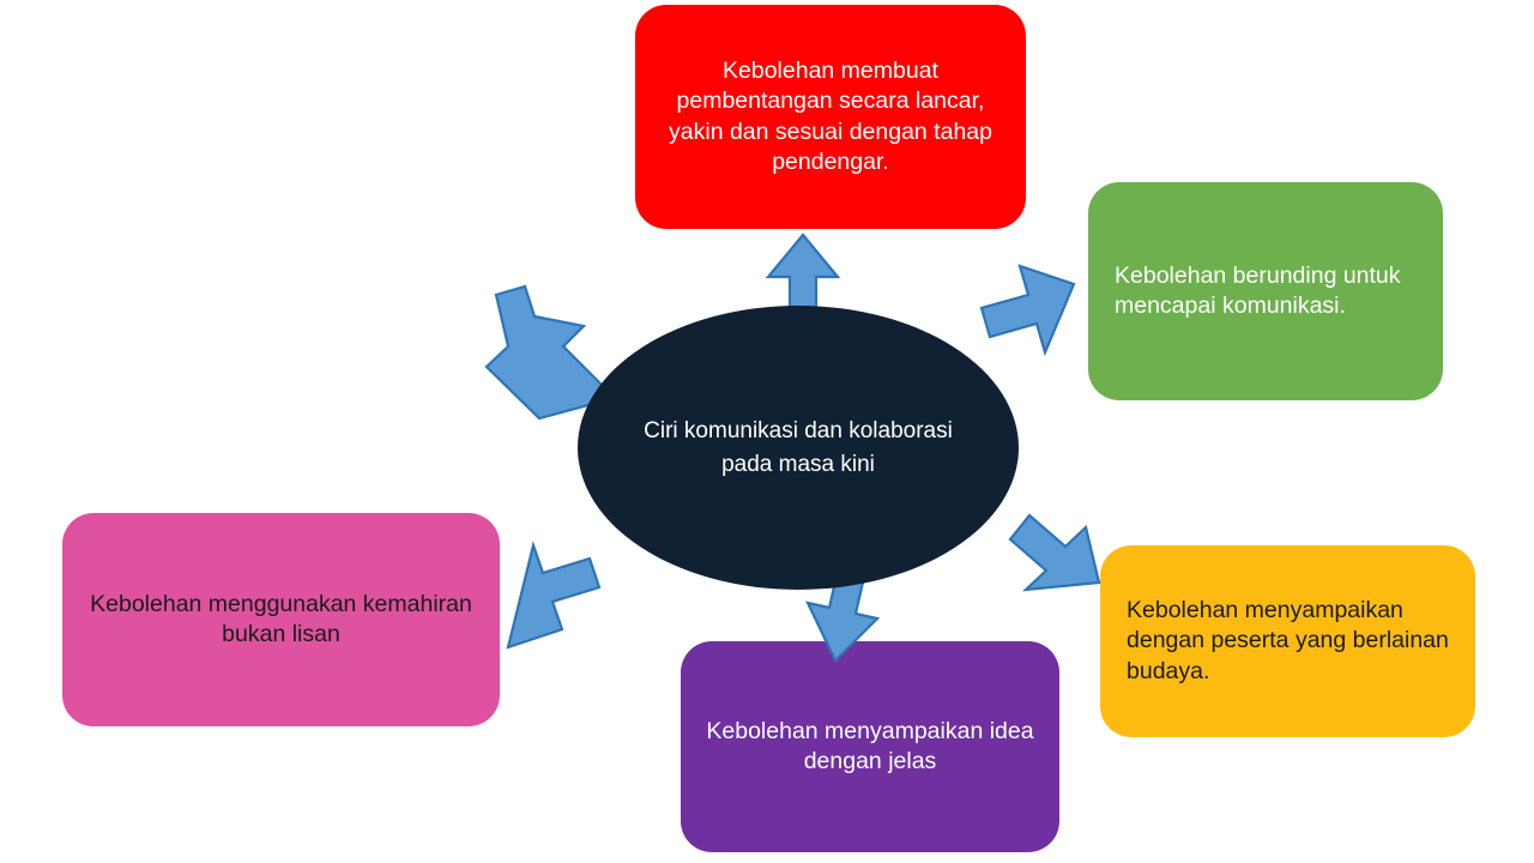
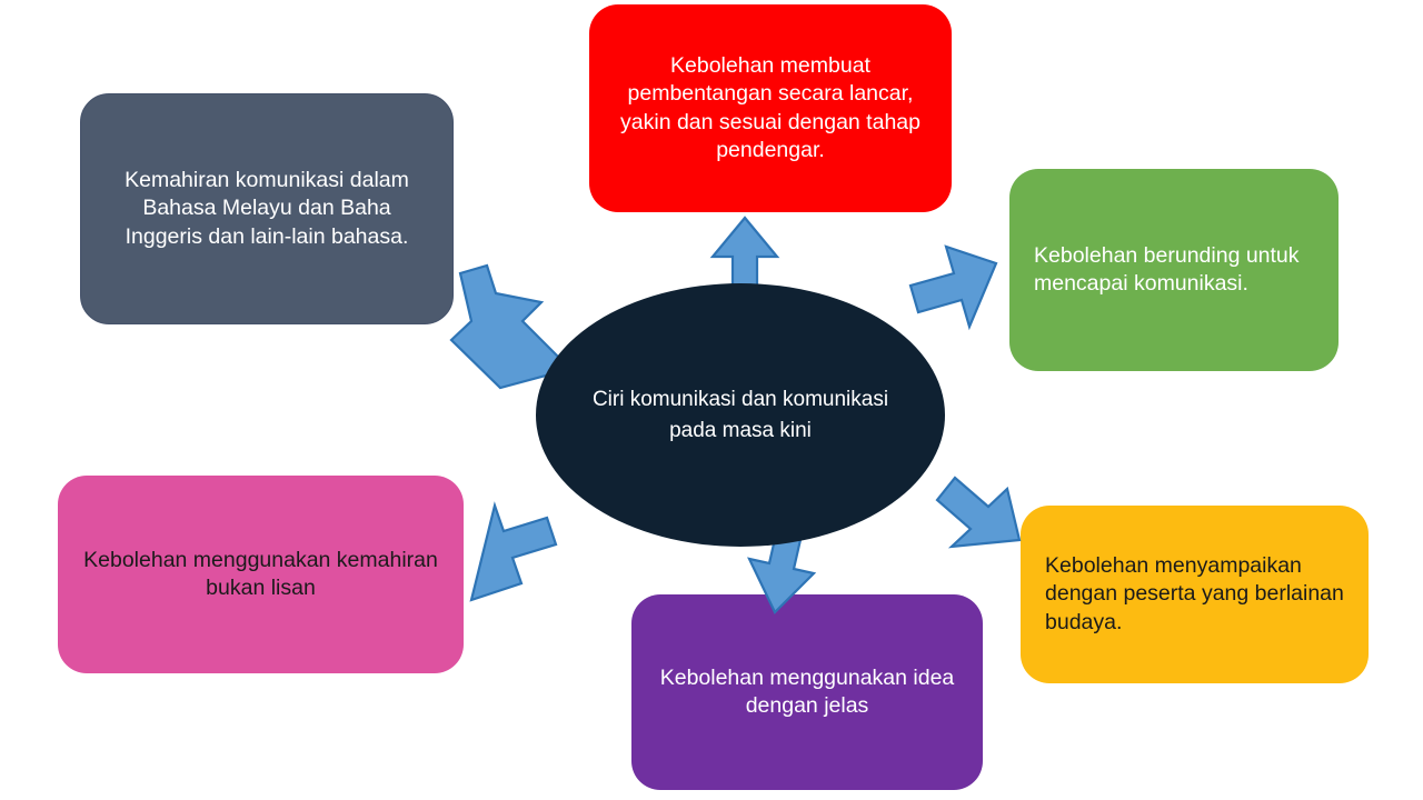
- Ciri komunikasi dan kolaborasi pada masa kini
+ Ciri komunikasi dan komunikasi pada masa kini
+ Kemahiran komunikasi dalam Bahasa Melayu dan Baha Inggeris dan lain-lain bahasa.
  Kebolehan membuat pembentangan secara lancar, yakin dan sesuai dengan tahap pendengar.
  Kebolehan berunding untuk mencapai komunikasi.
  Kebolehan menyampaikan dengan peserta yang berlainan budaya.
- Kebolehan menyampaikan idea dengan jelas
+ Kebolehan menggunakan idea dengan jelas
  Kebolehan menggunakan kemahiran bukan lisan
